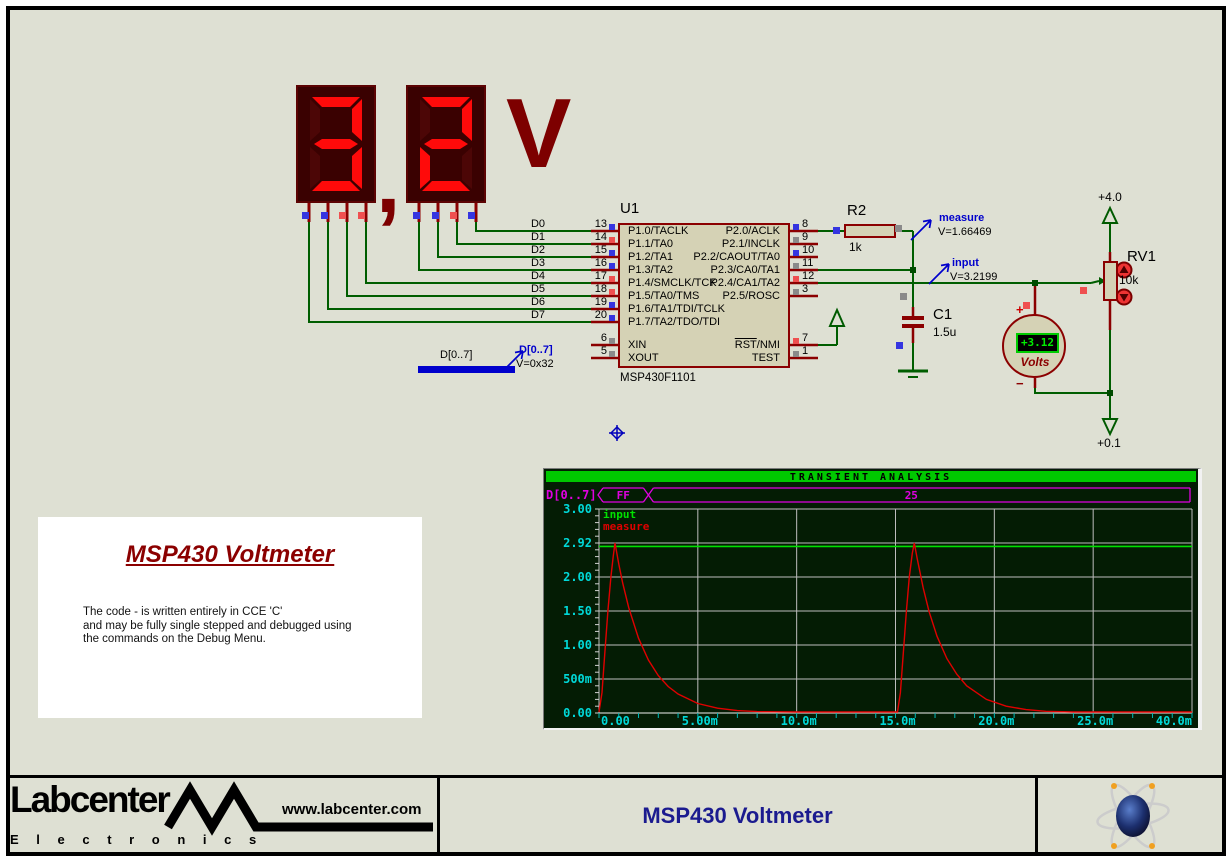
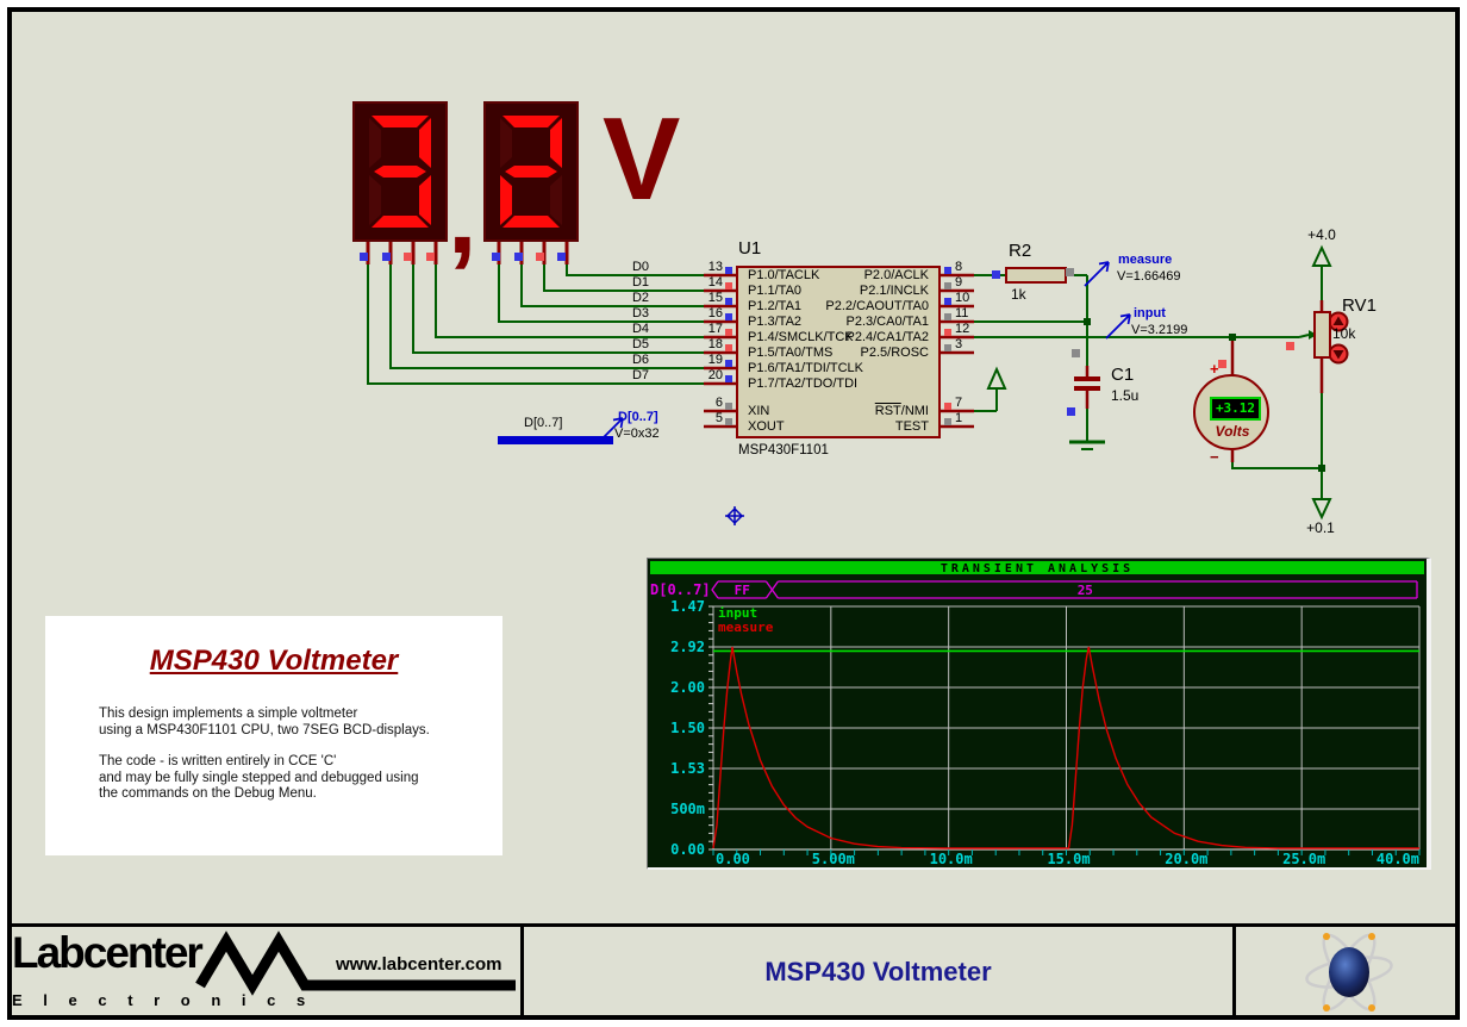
  ,
  V
  D0
  D1
  D2
  D3
  D4
  D5
  D6
  D7
  D[0..7]
  D[0..7]
  V=0x32
  U1
  MSP430F1101
  13
  P1.0/TACLK
  14
  P1.1/TA0
  15
  P1.2/TA1
  16
  P1.3/TA2
  17
  P1.4/SMCLK/TCK
  18
  P1.5/TA0/TMS
  19
  P1.6/TA1/TDI/TCLK
  20
  P1.7/TA2/TDO/TDI
  6
  XIN
  5
  XOUT
  8
  P2.0/ACLK
  9
  P2.1/INCLK
  10
  P2.2/CAOUT/TA0
  11
  P2.3/CA0/TA1
  12
  P2.4/CA1/TA2
  3
  P2.5/ROSC
  7
  RST/NMI
  1
  TEST
  R2
  1k
  measure
  V=1.66469
  input
  V=3.2199
  C1
  1.5u
  +3.12
  Volts
  +
  −
  RV1
  10k
  +4.0
  +0.1
  MSP430 Voltmeter
+ This design implements a simple voltmeter
+ using a MSP430F1101 CPU, two 7SEG BCD-displays.
  The code - is written entirely in CCE 'C'
  and may be fully single stepped and debugged using
  the commands on the Debug Menu.
  TRANSIENT ANALYSIS
  0.00
  500m
- 1.00
+ 1.53
  1.50
  2.00
  2.92
- 3.00
+ 1.47
  0.00
  5.00m
  10.0m
  15.0m
  20.0m
  25.0m
  40.0m
  FF
  25
  D[0..7]
  input
  measure
  Labcenter
  www.labcenter.com
  E l e c t r o n i c s
  MSP430 Voltmeter
